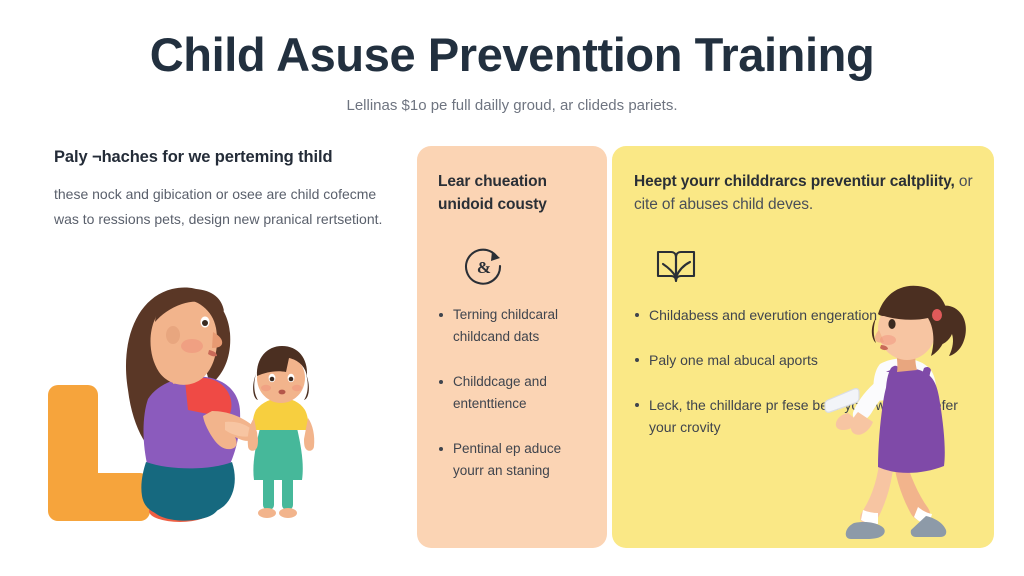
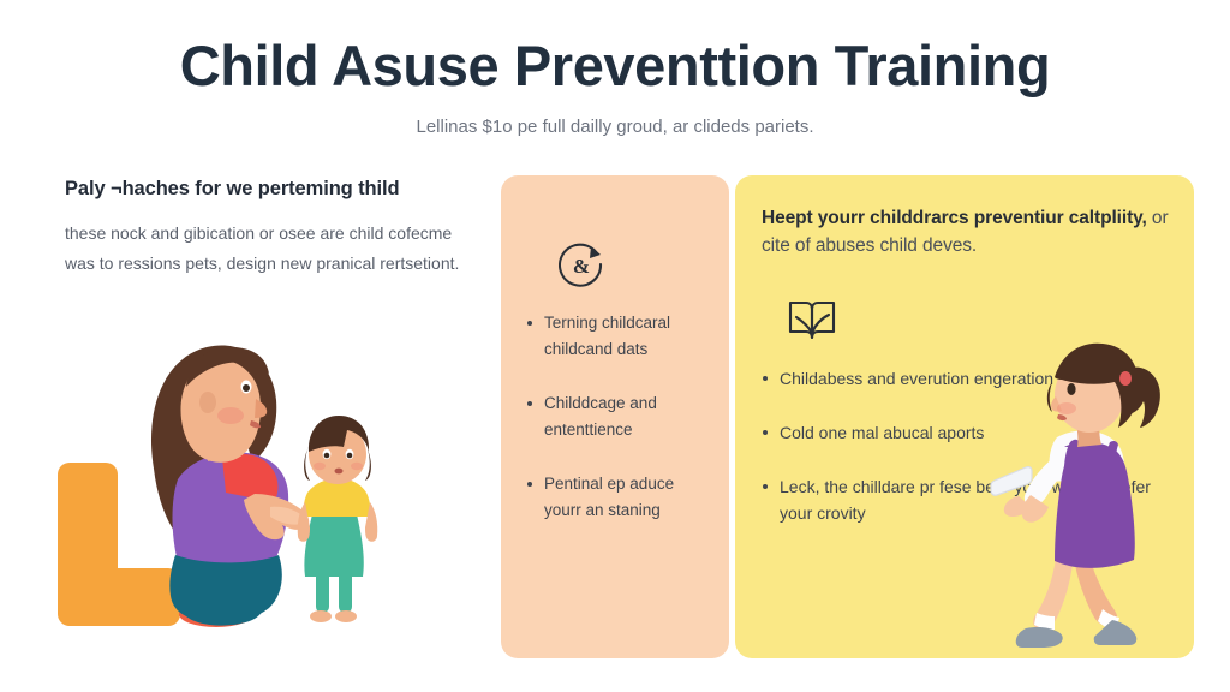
  Child Asuse Preventtion Training
  Lellinas $1o pe full dailly groud, ar clideds pariets.
  Paly ¬haches for we perteming thild
  these nock and gibication or osee are child cofecme was to ressions pets, design new pranical rertsetiont.
- Lear chueation
- unidoid cousty
  &
  Terning childcaral childcand dats
  Childdcage and ententtience
  Pentinal ep aduce yourr an staning
  Heept yourr childdrarcs preventiur caltpliity, or cite of abuses child deves.
  Childabess and everution engeration
- Paly one mal abucal aports
+ Cold one mal abucal aports
  Leck, the chilldare pr fese beo wfer your crovity
